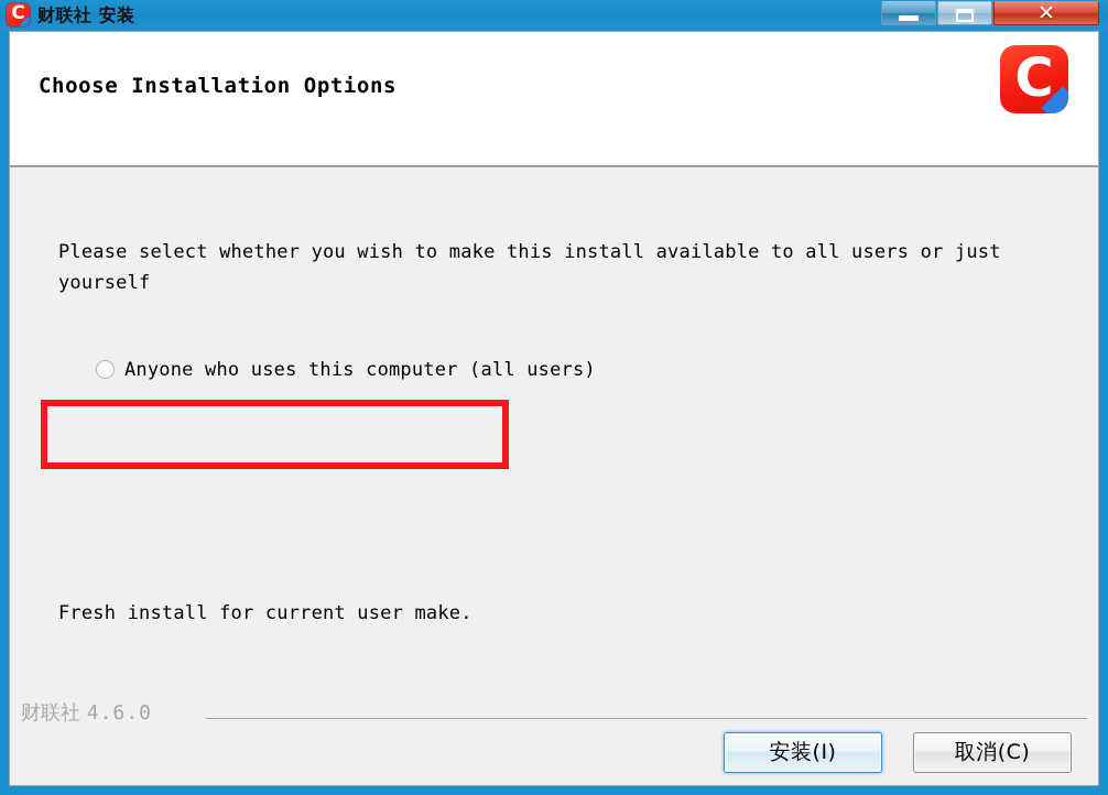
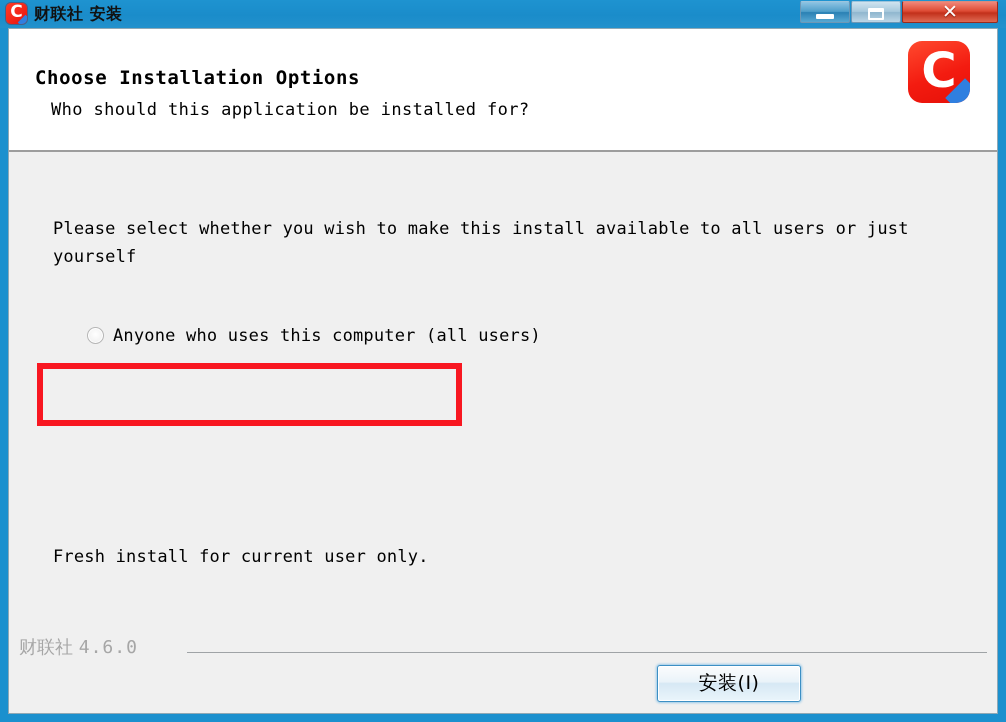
  C
  财联社 安装
  ✕
  Choose Installation Options
+ Who should this application be installed for?
  C
  Please select whether you wish to make this install available to all users or just yourself
  Anyone who uses this computer (all users)
- Fresh install for current user make.
+ Fresh install for current user only.
  财联社 4.6.0
  安装(I)
- 取消(C)
